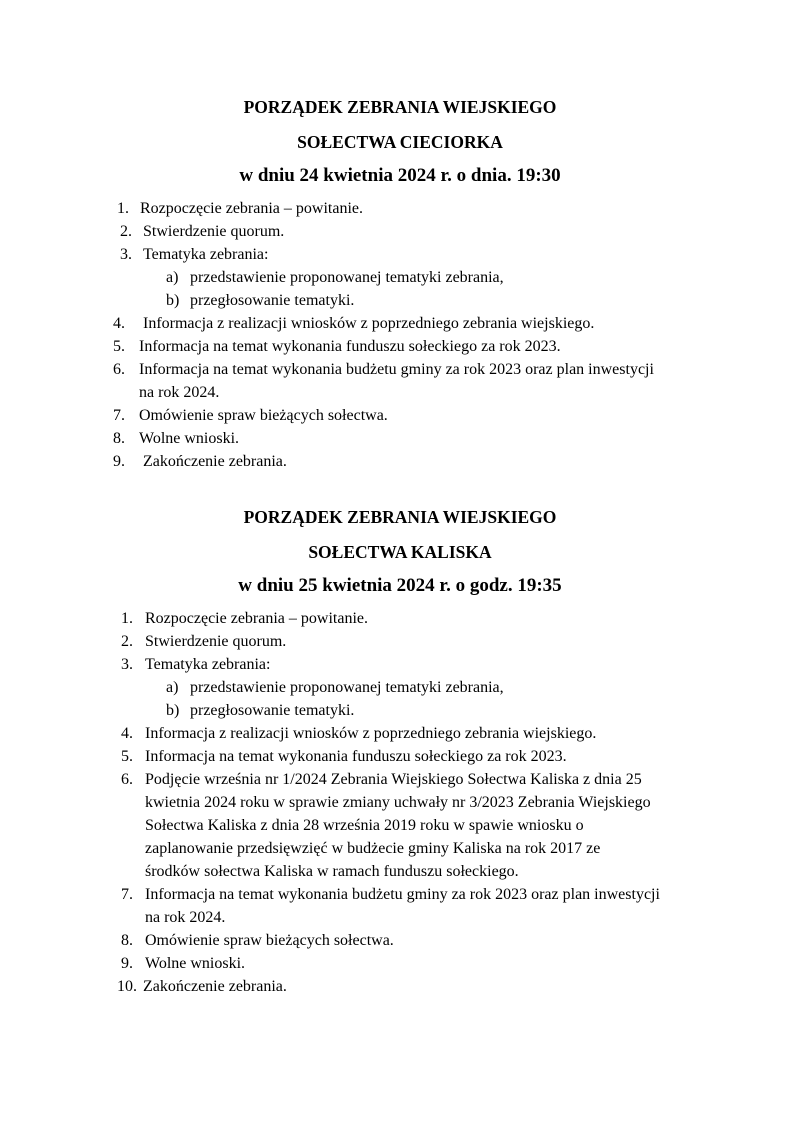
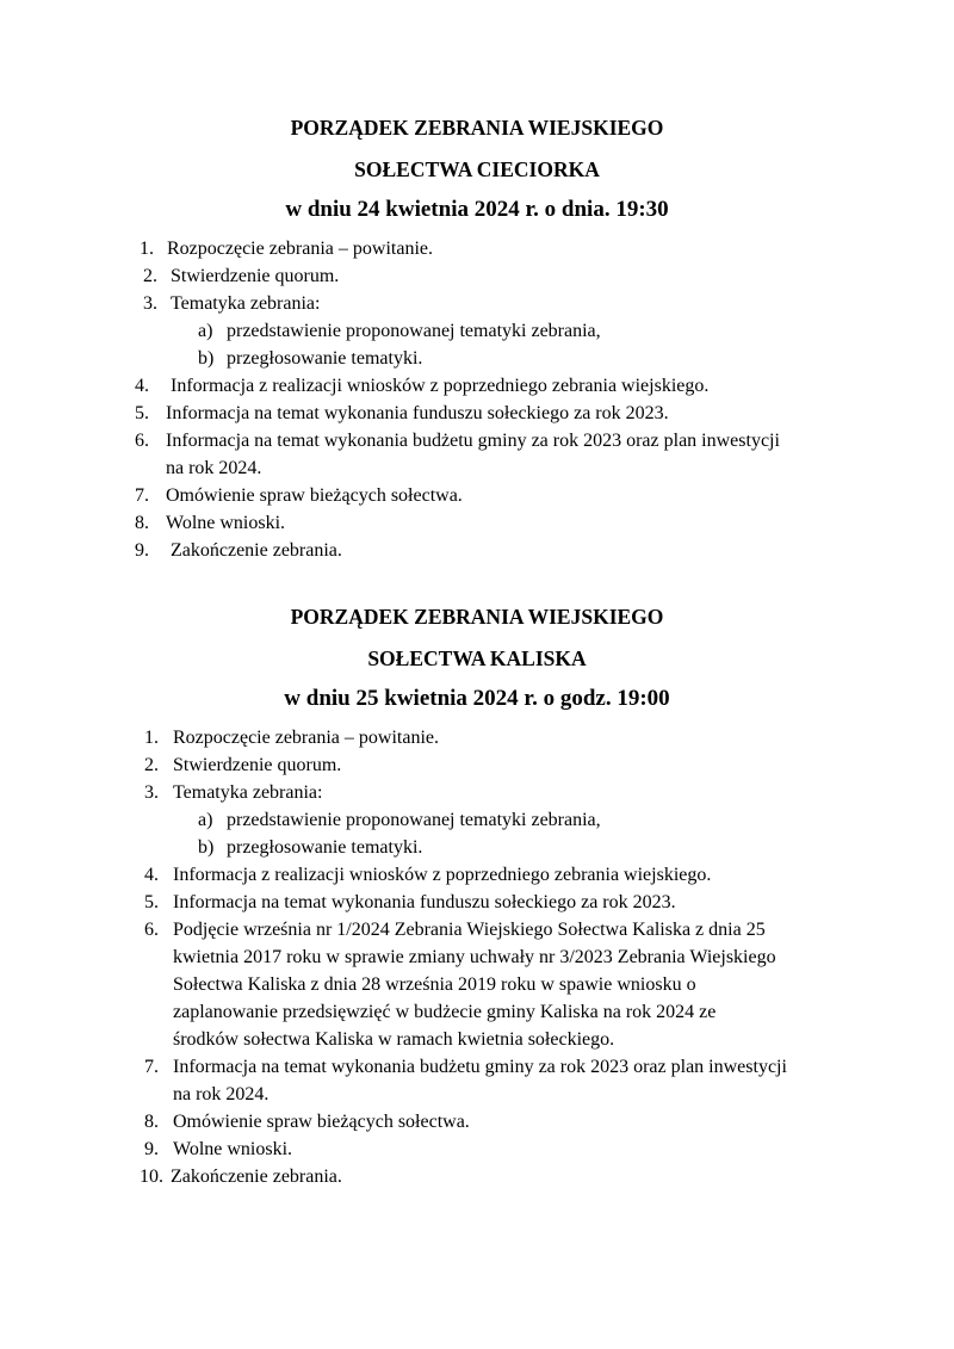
  PORZĄDEK ZEBRANIA WIEJSKIEGO
  SOŁECTWA CIECIORKA
  w dniu 24 kwietnia 2024 r. o dnia. 19:30
  1.
  Rozpoczęcie zebrania – powitanie.
  2.
  Stwierdzenie quorum.
  3.
  Tematyka zebrania:
  a)
  przedstawienie proponowanej tematyki zebrania,
  b)
  przegłosowanie tematyki.
  4.
  Informacja z realizacji wniosków z poprzedniego zebrania wiejskiego.
  5.
  Informacja na temat wykonania funduszu sołeckiego za rok 2023.
  6.
  Informacja na temat wykonania budżetu gminy za rok 2023 oraz plan inwestycji
  na rok 2024.
  7.
  Omówienie spraw bieżących sołectwa.
  8.
  Wolne wnioski.
  9.
  Zakończenie zebrania.
  PORZĄDEK ZEBRANIA WIEJSKIEGO
  SOŁECTWA KALISKA
- w dniu 25 kwietnia 2024 r. o godz. 19:35
+ w dniu 25 kwietnia 2024 r. o godz. 19:00
  1.
  Rozpoczęcie zebrania – powitanie.
  2.
  Stwierdzenie quorum.
  3.
  Tematyka zebrania:
  a)
  przedstawienie proponowanej tematyki zebrania,
  b)
  przegłosowanie tematyki.
  4.
  Informacja z realizacji wniosków z poprzedniego zebrania wiejskiego.
  5.
  Informacja na temat wykonania funduszu sołeckiego za rok 2023.
  6.
  Podjęcie września nr 1/2024 Zebrania Wiejskiego Sołectwa Kaliska z dnia 25
- kwietnia 2024 roku w sprawie zmiany uchwały nr 3/2023 Zebrania Wiejskiego
+ kwietnia 2017 roku w sprawie zmiany uchwały nr 3/2023 Zebrania Wiejskiego
  Sołectwa Kaliska z dnia 28 września 2019 roku w spawie wniosku o
- zaplanowanie przedsięwzięć w budżecie gminy Kaliska na rok 2017 ze
+ zaplanowanie przedsięwzięć w budżecie gminy Kaliska na rok 2024 ze
- środków sołectwa Kaliska w ramach funduszu sołeckiego.
+ środków sołectwa Kaliska w ramach kwietnia sołeckiego.
  7.
  Informacja na temat wykonania budżetu gminy za rok 2023 oraz plan inwestycji
  na rok 2024.
  8.
  Omówienie spraw bieżących sołectwa.
  9.
  Wolne wnioski.
  10.
  Zakończenie zebrania.
